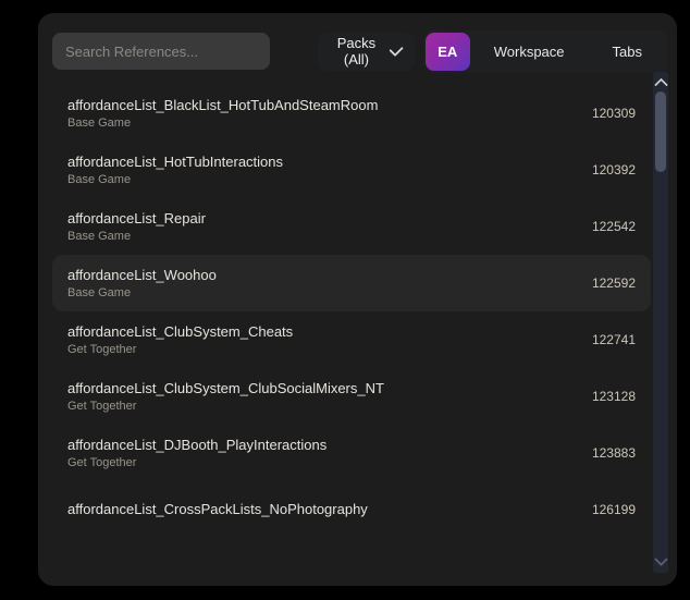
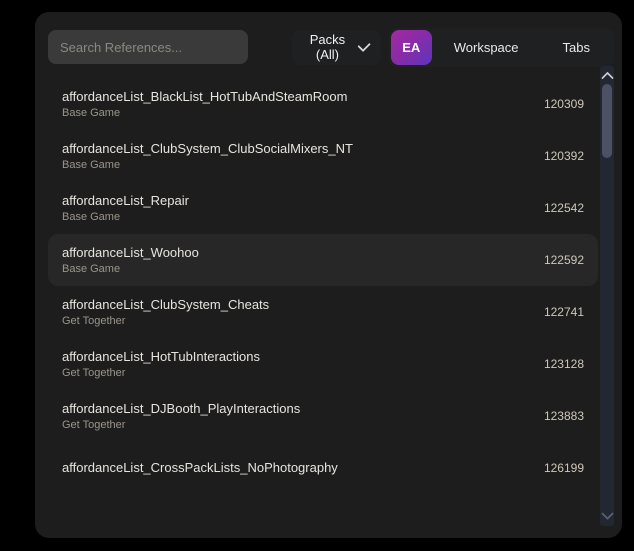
  Search References...
  Packs (All)
  EA
  Workspace
  Tabs
  affordanceList_BlackList_HotTubAndSteamRoom
  Base Game
  120309
- affordanceList_HotTubInteractions
+ affordanceList_ClubSystem_ClubSocialMixers_NT
  Base Game
  120392
  affordanceList_Repair
  Base Game
  122542
  affordanceList_Woohoo
  Base Game
  122592
  affordanceList_ClubSystem_Cheats
  Get Together
  122741
- affordanceList_ClubSystem_ClubSocialMixers_NT
+ affordanceList_HotTubInteractions
  Get Together
  123128
  affordanceList_DJBooth_PlayInteractions
  Get Together
  123883
  affordanceList_CrossPackLists_NoPhotography
  126199
